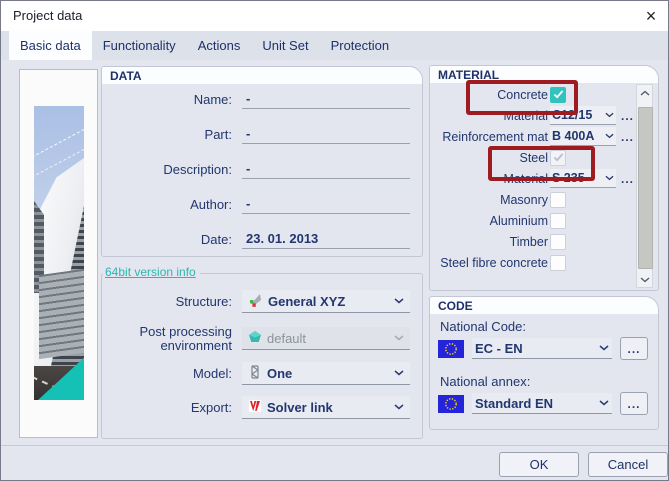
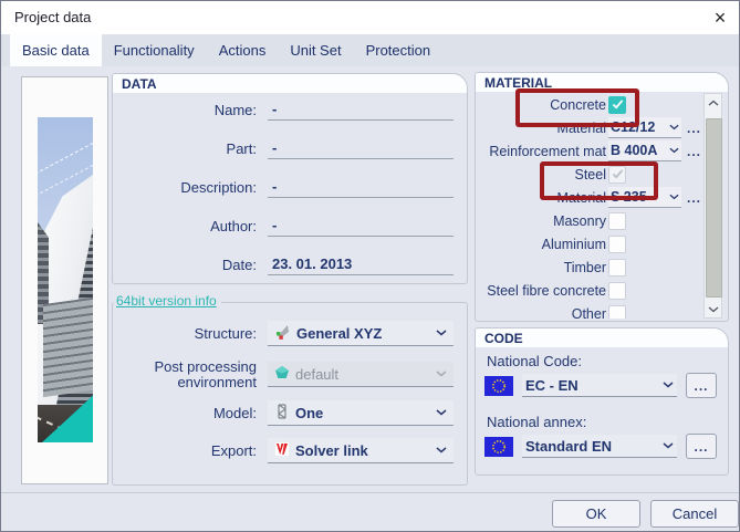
  Project data
  ×
  Basic data
  Functionality
  Actions
  Unit Set
  Protection
  DATA
  Name:
  -
  Part:
  -
  Description:
  -
  Author:
  -
  Date:
  23. 01. 2013
  64bit version info
  Structure:
  General XYZ
  Post processing environment
  default
  Model:
  One
  Export:
  Solver link
  MATERIAL
  Concrete
  Material
- C12/15
+ C12/12
  ...
  Reinforcement mat
  B 400A
  ...
  Steel
  Material
  S 235
  ...
  Masonry
  Aluminium
  Timber
  Steel fibre concrete
+ Other
  CODE
  National Code:
  EC - EN
  ...
  National annex:
  Standard EN
  ...
  OK
  Cancel
